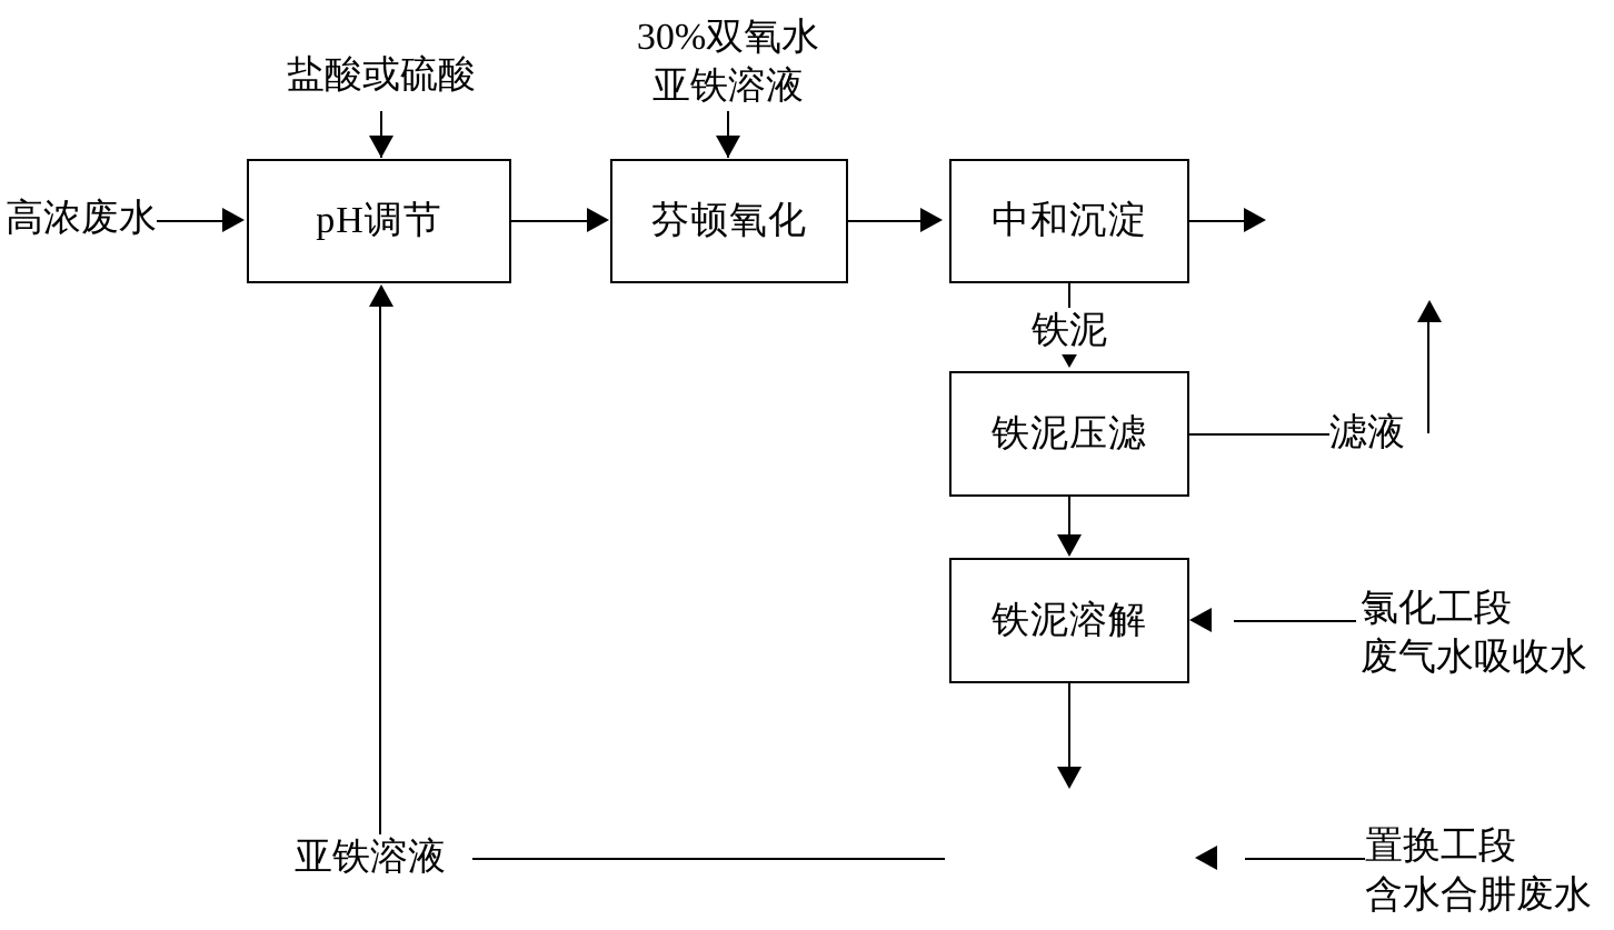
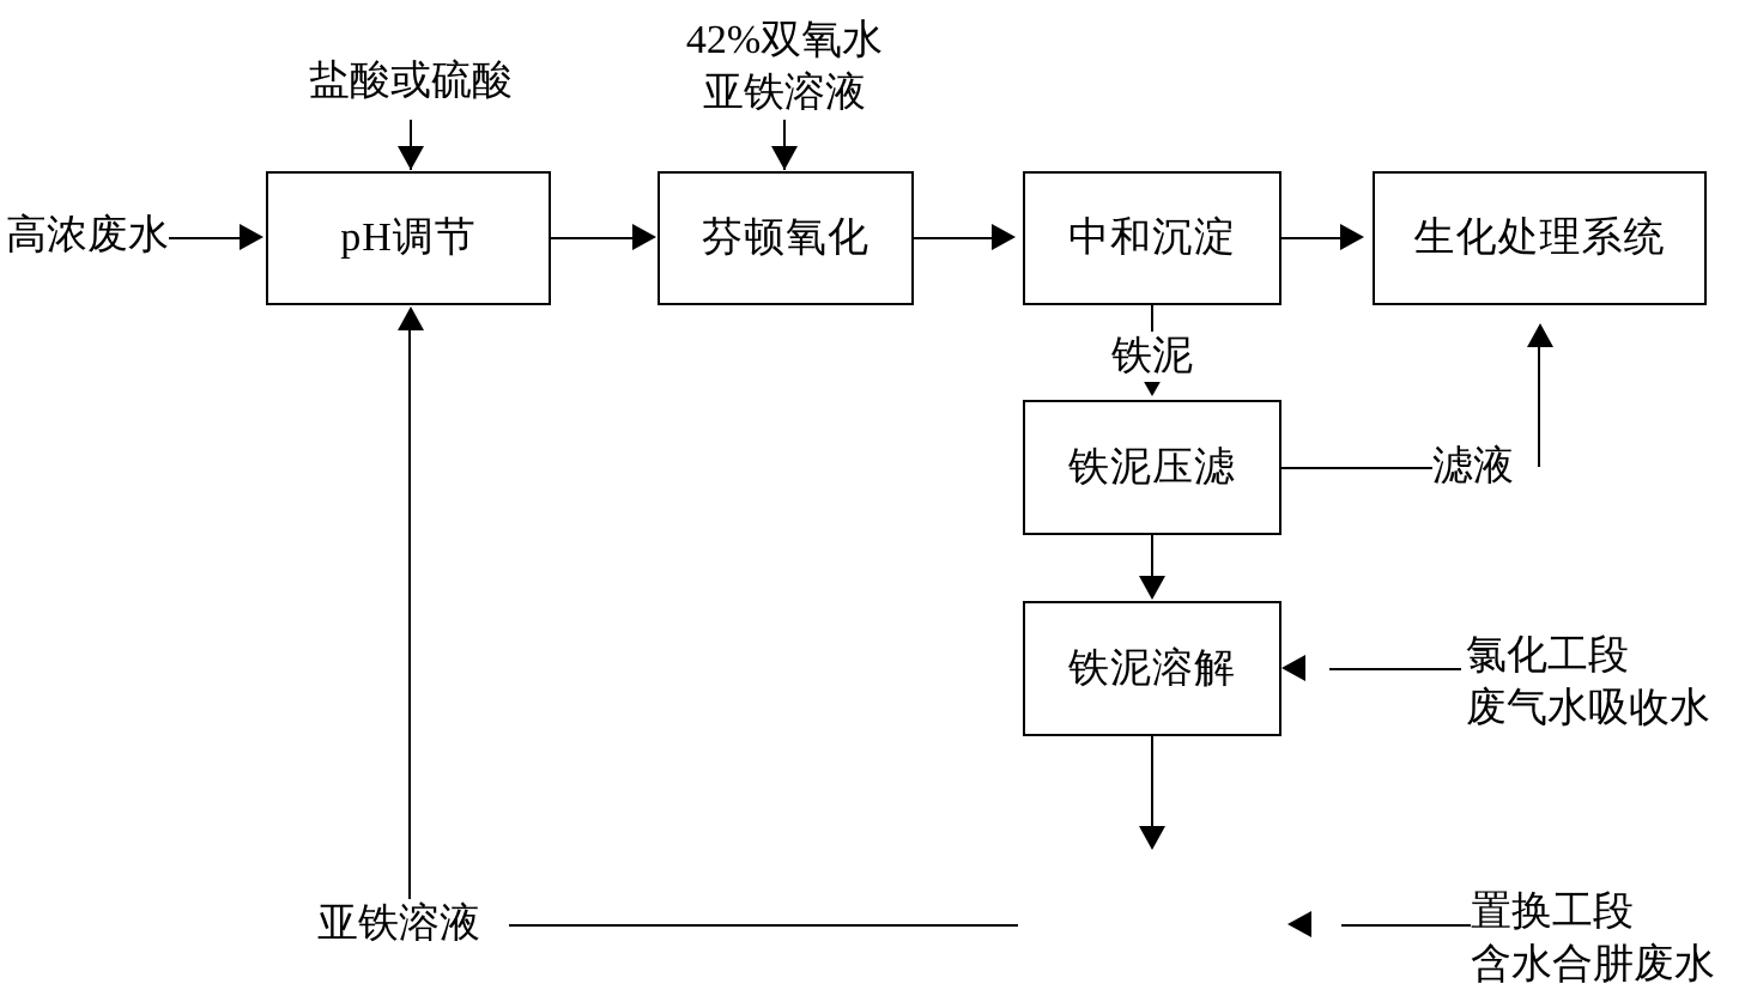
  高浓废水
  盐酸或硫酸
  pH调节
- 30%双氧水
+ 42%双氧水
  亚铁溶液
  芬顿氧化
  中和沉淀
+ 生化处理系统
  铁泥
  铁泥压滤
  滤液
  铁泥溶解
  氯化工段
  废气水吸收水
  置换工段
  含水合肼废水
  亚铁溶液
